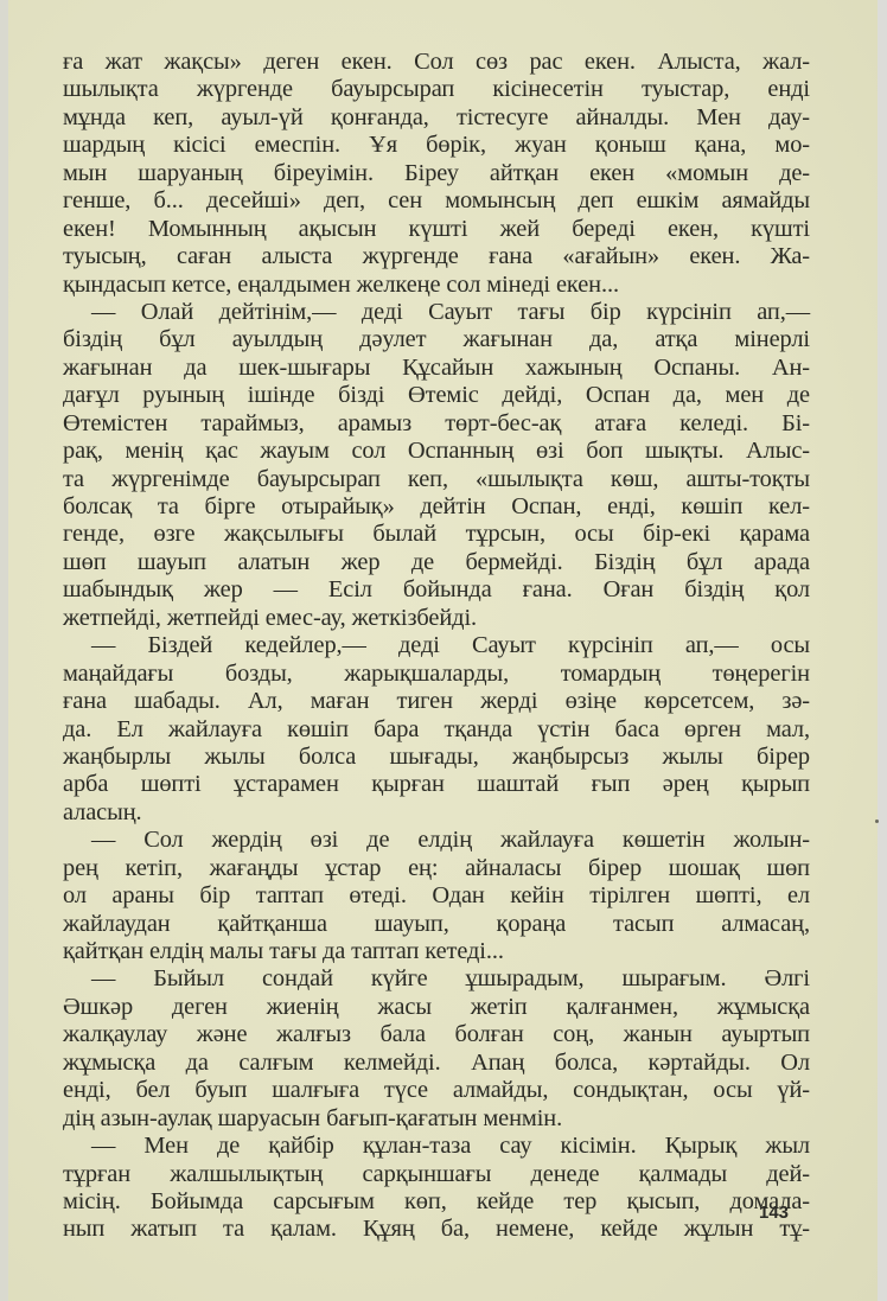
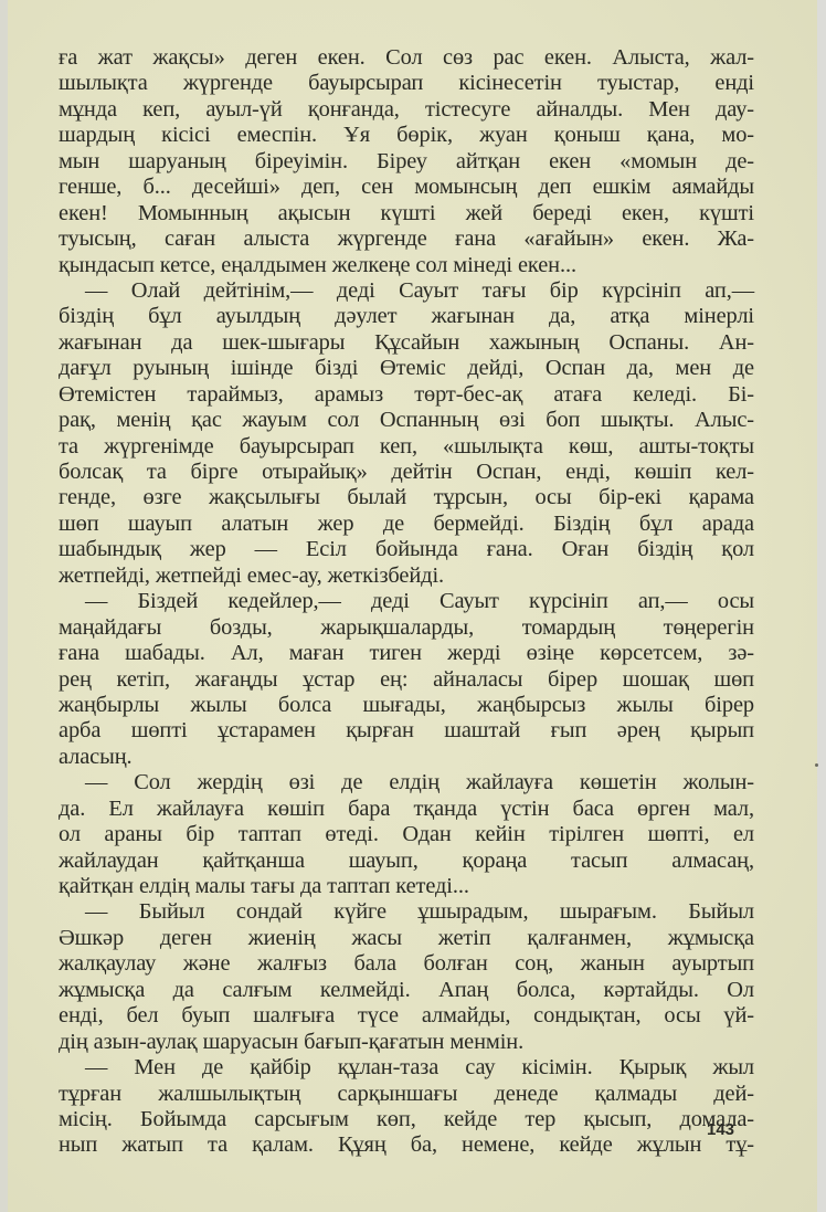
  ға жат жақсы» деген екен. Сол сөз рас екен. Алыста, жал-
  шылықта жүргенде бауырсырап кісінесетін туыстар, енді
  мұнда кеп, ауыл-үй қонғанда, тістесуге айналды. Мен дау-
  шардың кісісі емеспін. Ұя бөрік, жуан қоныш қана, мо-
  мын шаруаның біреуімін. Біреу айтқан екен «момын де-
  генше, б... десейші» деп, сен момынсың деп ешкім аямайды
  екен! Момынның ақысын күшті жей береді екен, күшті
  туысың, саған алыста жүргенде ғана «ағайын» екен. Жа-
  қындасып кетсе, еңалдымен желкеңе сол мінеді екен...
  — Олай дейтінім,— деді Сауыт тағы бір күрсініп ап,—
  біздің бұл ауылдың дәулет жағынан да, атқа мінерлі
  жағынан да шек-шығары Құсайын хажының Оспаны. Ан-
  дағұл руының ішінде бізді Өтеміс дейді, Оспан да, мен де
  Өтемістен тараймыз, арамыз төрт-бес-ақ атаға келеді. Бі-
  рақ, менің қас жауым сол Оспанның өзі боп шықты. Алыс-
  та жүргенімде бауырсырап кеп, «шылықта көш, ашты-тоқты
  болсақ та бірге отырайық» дейтін Оспан, енді, көшіп кел-
  генде, өзге жақсылығы былай тұрсын, осы бір-екі қарама
  шөп шауып алатын жер де бермейді. Біздің бұл арада
  шабындық жер — Есіл бойында ғана. Оған біздің қол
  жетпейді, жетпейді емес-ау, жеткізбейді.
  — Біздей кедейлер,— деді Сауыт күрсініп ап,— осы
  маңайдағы бозды, жарықшаларды, томардың төңерегін
  ғана шабады. Ал, маған тиген жерді өзіңе көрсетсем, зә-
- да. Ел жайлауға көшіп бара тқанда үстін баса өрген мал,
+ рең кетіп, жағаңды ұстар ең: айналасы бірер шошақ шөп
  жаңбырлы жылы болса шығады, жаңбырсыз жылы бірер
  арба шөпті ұстарамен қырған шаштай ғып әрең қырып
  аласың.
  — Сол жердің өзі де елдің жайлауға көшетін жолын-
- рең кетіп, жағаңды ұстар ең: айналасы бірер шошақ шөп
+ да. Ел жайлауға көшіп бара тқанда үстін баса өрген мал,
  ол араны бір таптап өтеді. Одан кейін тірілген шөпті, ел
  жайлаудан қайтқанша шауып, қораңа тасып алмасаң,
  қайтқан елдің малы тағы да таптап кетеді...
- — Быйыл сондай күйге ұшырадым, шырағым. Әлгі
+ — Быйыл сондай күйге ұшырадым, шырағым. Быйыл
  Әшкәр деген жиенің жасы жетіп қалғанмен, жұмысқа
  жалқаулау және жалғыз бала болған соң, жанын ауыртып
  жұмысқа да салғым келмейді. Апаң болса, кәртайды. Ол
  енді, бел буып шалғыға түсе алмайды, сондықтан, осы үй-
  дің азын-аулақ шаруасын бағып-қағатын менмін.
  — Мен де қайбір құлан-таза сау кісімін. Қырық жыл
  тұрған жалшылықтың сарқыншағы денеде қалмады дей-
  місің. Бойымда сарсығым көп, кейде тер қысып, домала-
  нып жатып та қалам. Құяң ба, немене, кейде жұлын тұ-
  143
